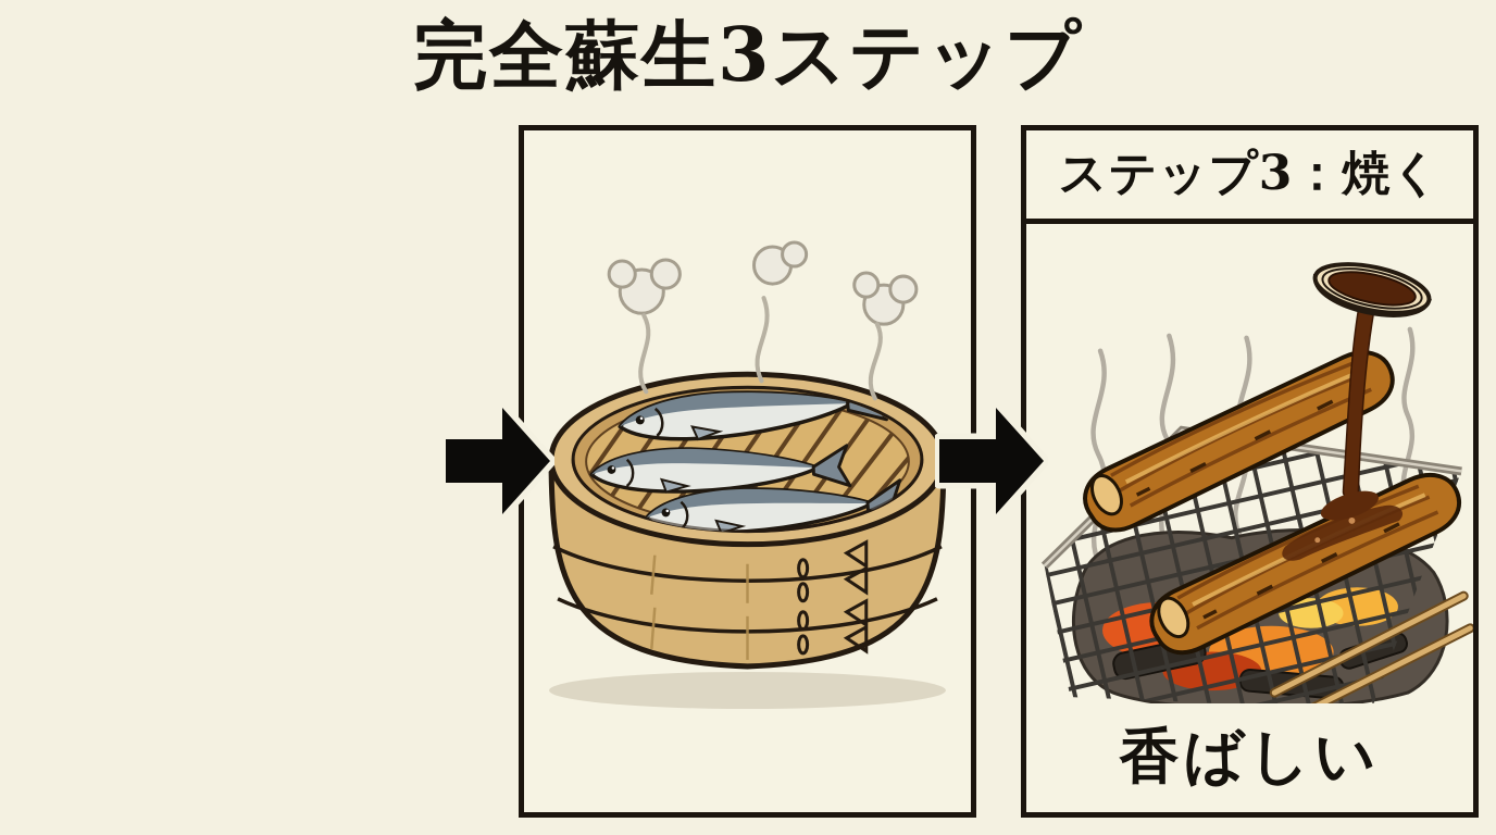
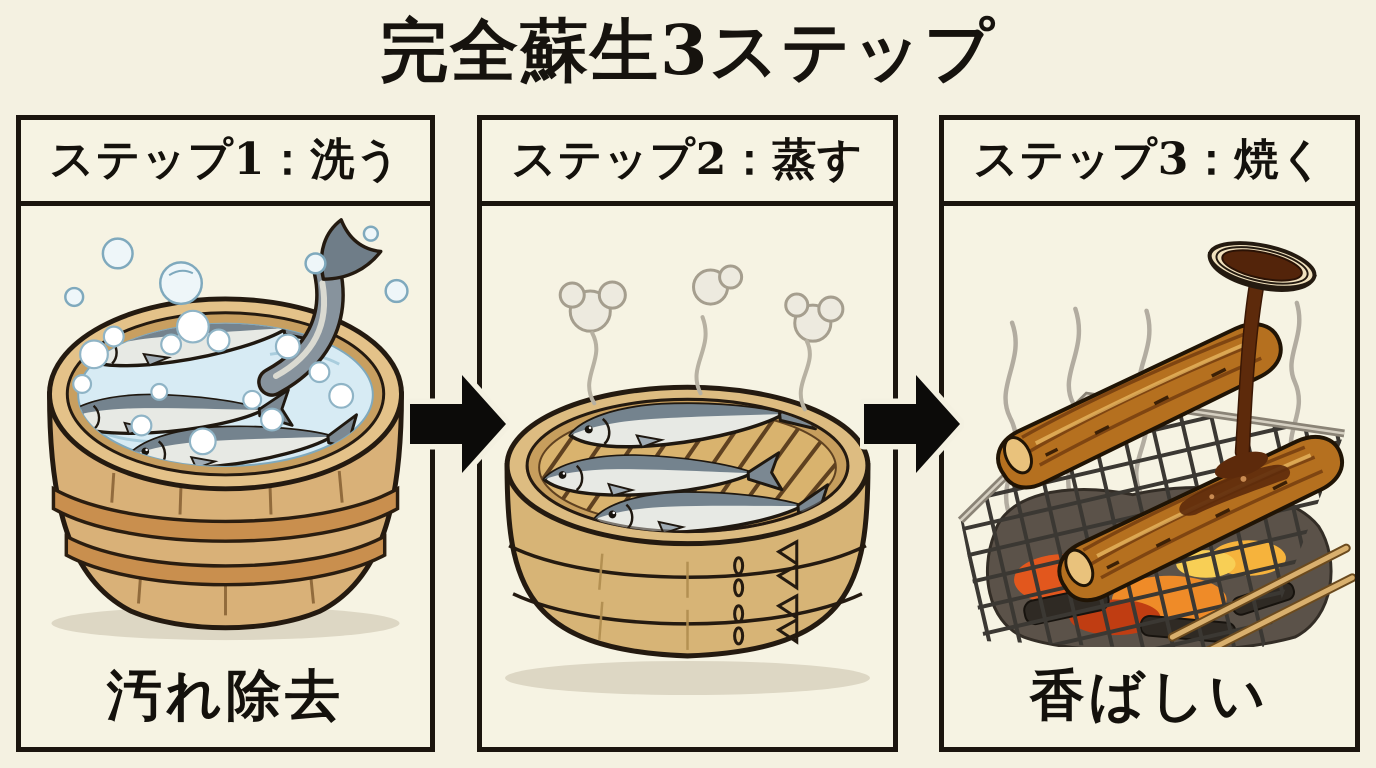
  完全蘇生3ステップ
+ ステップ1：洗う
+ 汚れ除去
+ ステップ2：蒸す
  ステップ3：焼く
  香ばしい
